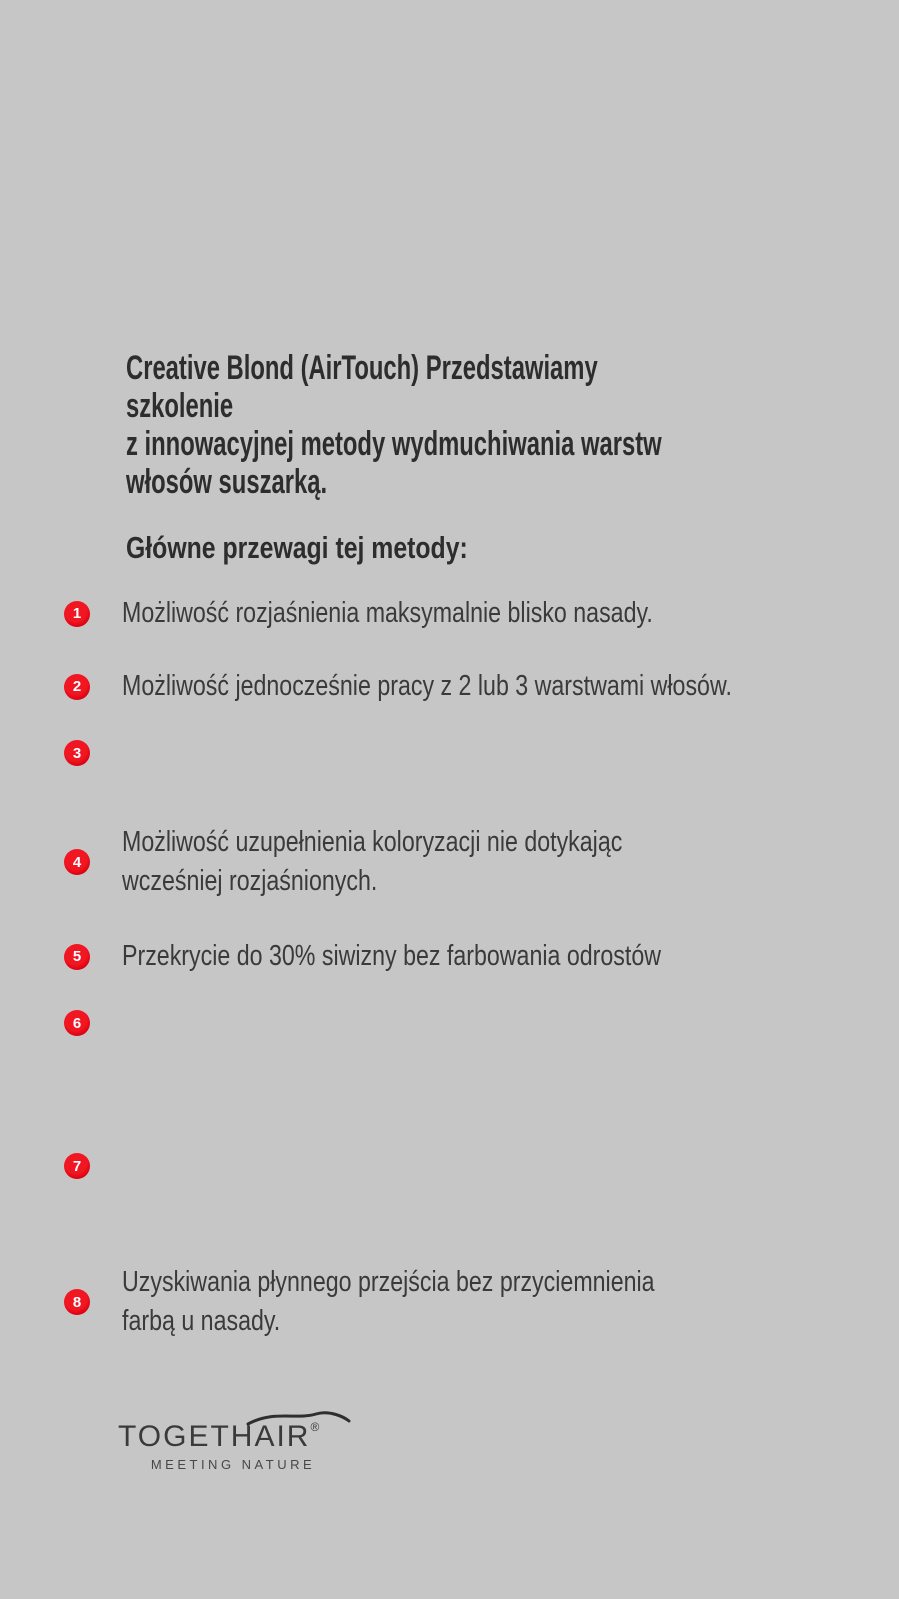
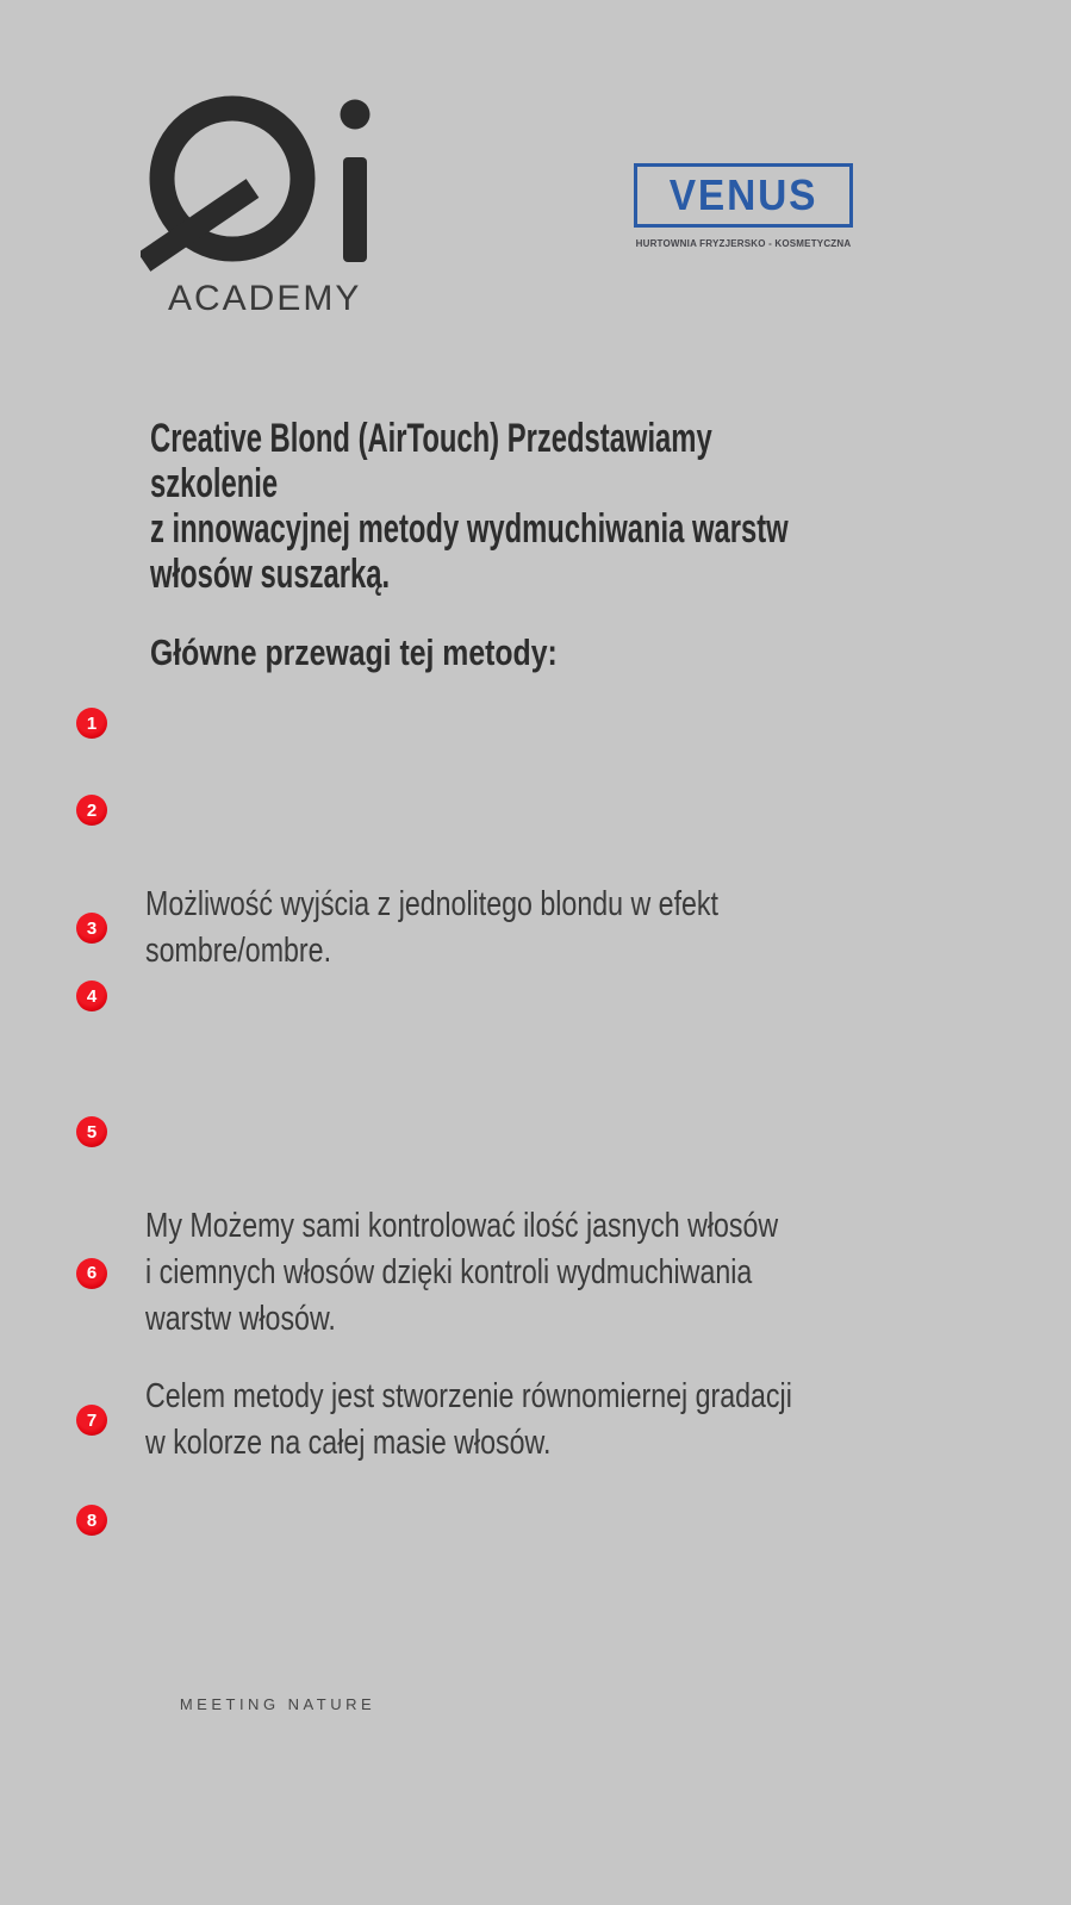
+ ACADEMY
+ VENUS
+ HURTOWNIA FRYZJERSKO - KOSMETYCZNA
  Creative Blond (AirTouch) Przedstawiamy szkolenie
  z innowacyjnej metody wydmuchiwania warstw
  włosów suszarką.
  Główne przewagi tej metody:
  1
- Możliwość rozjaśnienia maksymalnie blisko nasady.
  2
- Możliwość jednocześnie pracy z 2 lub 3 warstwami włosów.
  3
+ Możliwość wyjścia z jednolitego blondu w efekt sombre/ombre.
  4
- Możliwość uzupełnienia koloryzacji nie dotykając
- wcześniej rozjaśnionych.
  5
- Przekrycie do 30% siwizny bez farbowania odrostów
  6
+ My Możemy sami kontrolować ilość jasnych włosów
+ i ciemnych włosów dzięki kontroli wydmuchiwania
+ warstw włosów.
  7
+ Celem metody jest stworzenie równomiernej gradacji
+ w kolorze na całej masie włosów.
  8
- Uzyskiwania płynnego przejścia bez przyciemnienia
- farbą u nasady.
- TOGETHAIR®
  MEETING NATURE
